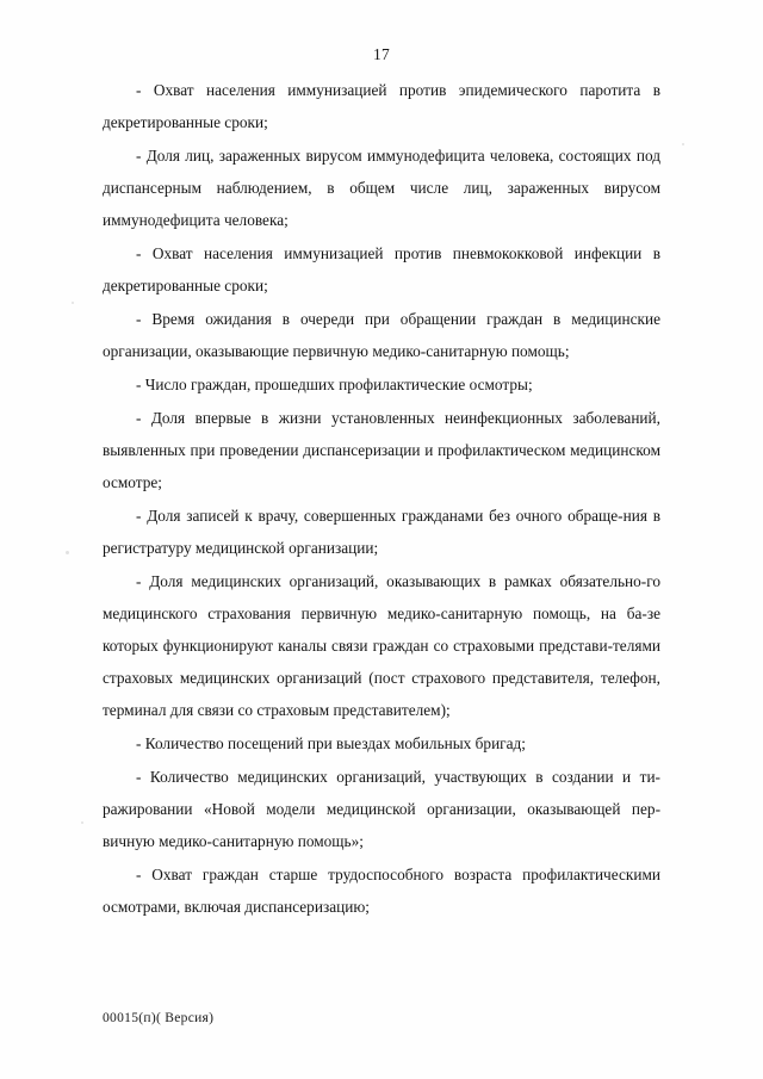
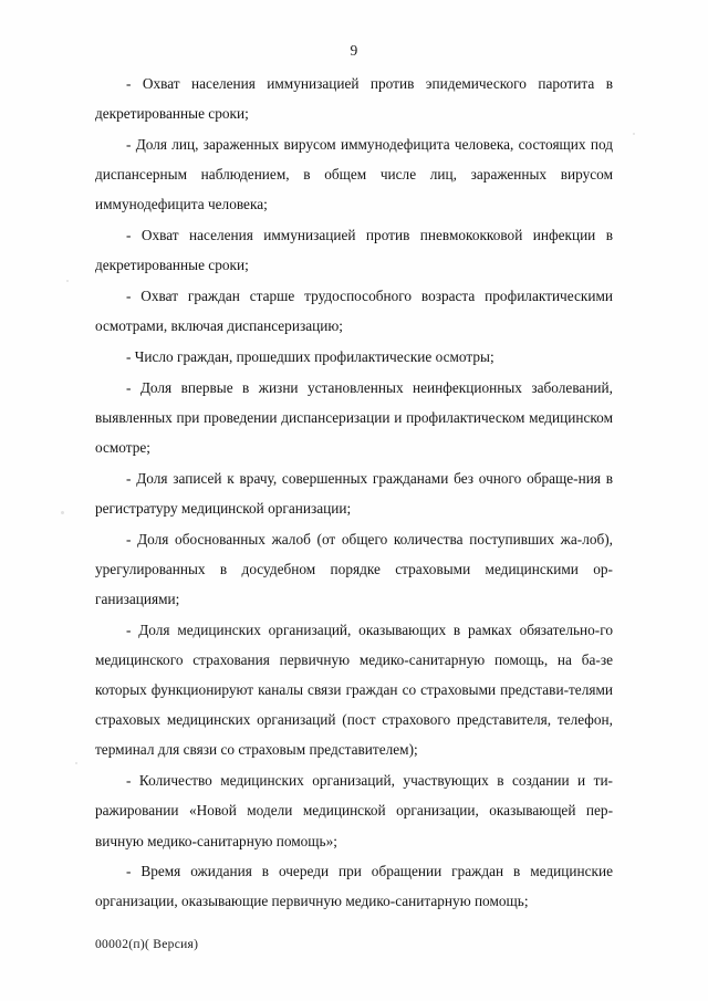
- 17
+ 9
  - Охват населения иммунизацией против эпидемического паротита в декретированные сроки;
  - Доля лиц, зараженных вирусом иммунодефицита человека, состоящих под диспансерным наблюдением, в общем числе лиц, зараженных вирусом иммунодефицита человека;
  - Охват населения иммунизацией против пневмококковой инфекции в декретированные сроки;
- - Время ожидания в очереди при обращении граждан в медицинские организации, оказывающие первичную медико-санитарную помощь;
+ - Охват граждан старше трудоспособного возраста профилактическими осмотрами, включая диспансеризацию;
  - Число граждан, прошедших профилактические осмотры;
  - Доля впервые в жизни установленных неинфекционных заболеваний, выявленных при проведении диспансеризации и профилактическом медицинском осмотре;
  - Доля записей к врачу, совершенных гражданами без очного обраще-ния в регистратуру медицинской организации;
+ - Доля обоснованных жалоб (от общего количества поступивших жа-лоб), урегулированных в досудебном порядке страховыми медицинскими ор-ганизациями;
  - Доля медицинских организаций, оказывающих в рамках обязательно-го медицинского страхования первичную медико-санитарную помощь, на ба-зе которых функционируют каналы связи граждан со страховыми представи-телями страховых медицинских организаций (пост страхового представителя, телефон, терминал для связи со страховым представителем);
- - Количество посещений при выездах мобильных бригад;
  - Количество медицинских организаций, участвующих в создании и ти-ражировании «Новой модели медицинской организации, оказывающей пер-вичную медико-санитарную помощь»;
- - Охват граждан старше трудоспособного возраста профилактическими осмотрами, включая диспансеризацию;
+ - Время ожидания в очереди при обращении граждан в медицинские организации, оказывающие первичную медико-санитарную помощь;
- 00015(п)( Версия)
+ 00002(п)( Версия)
